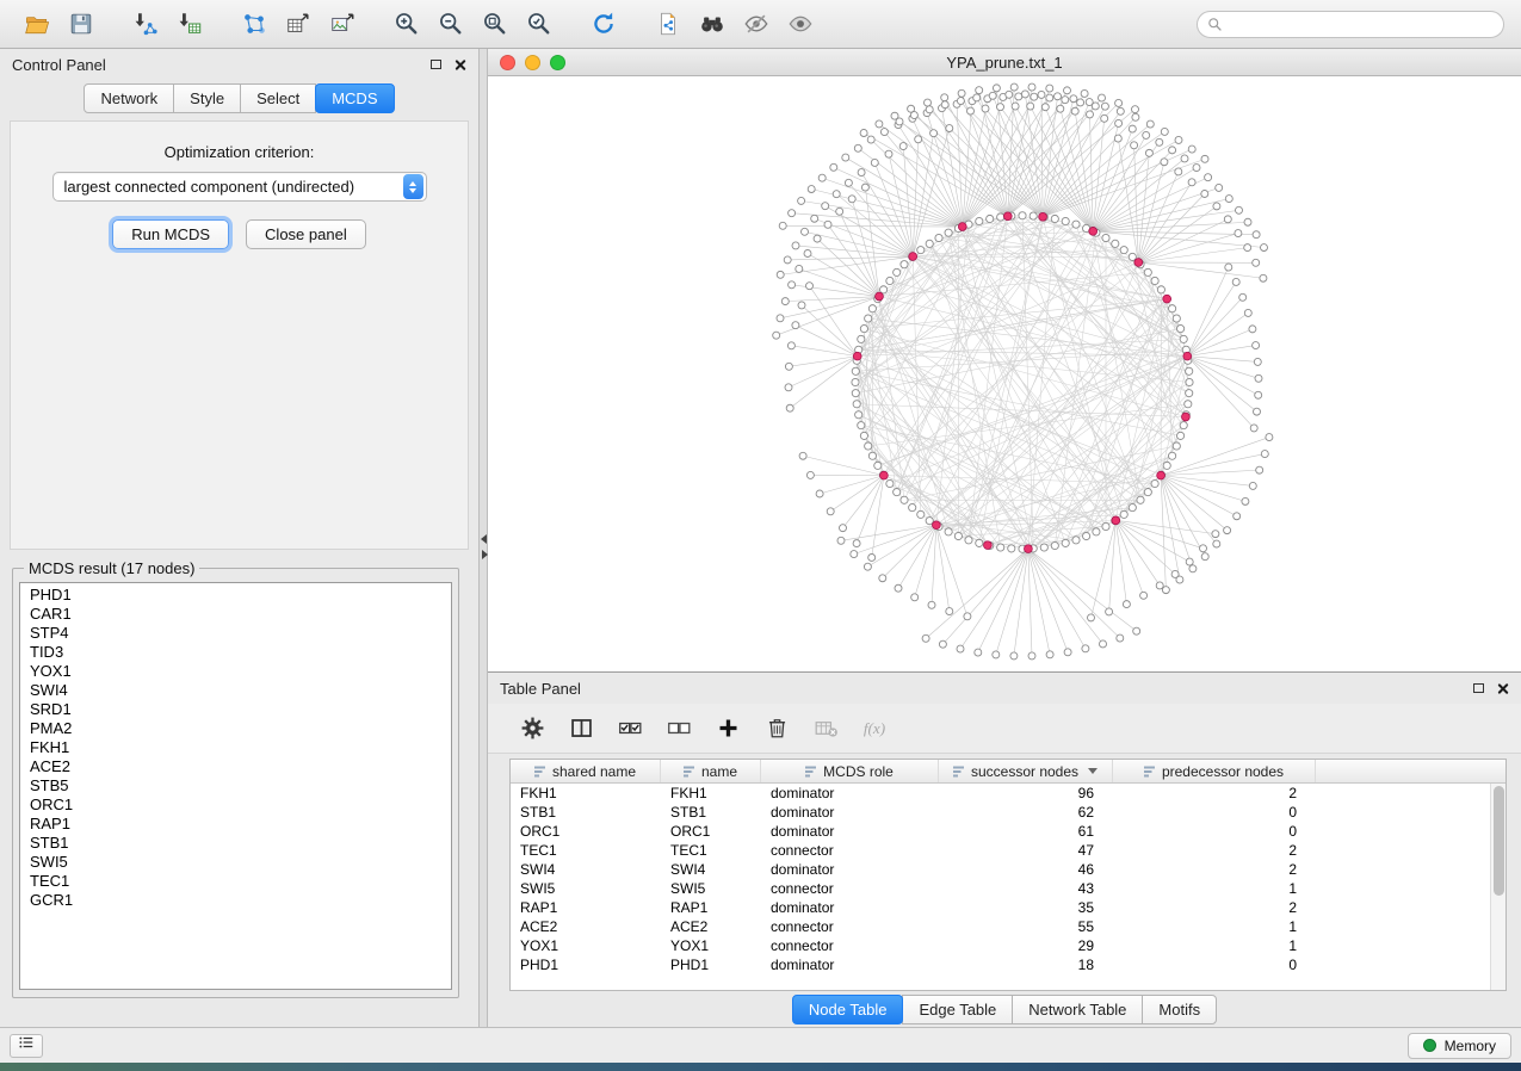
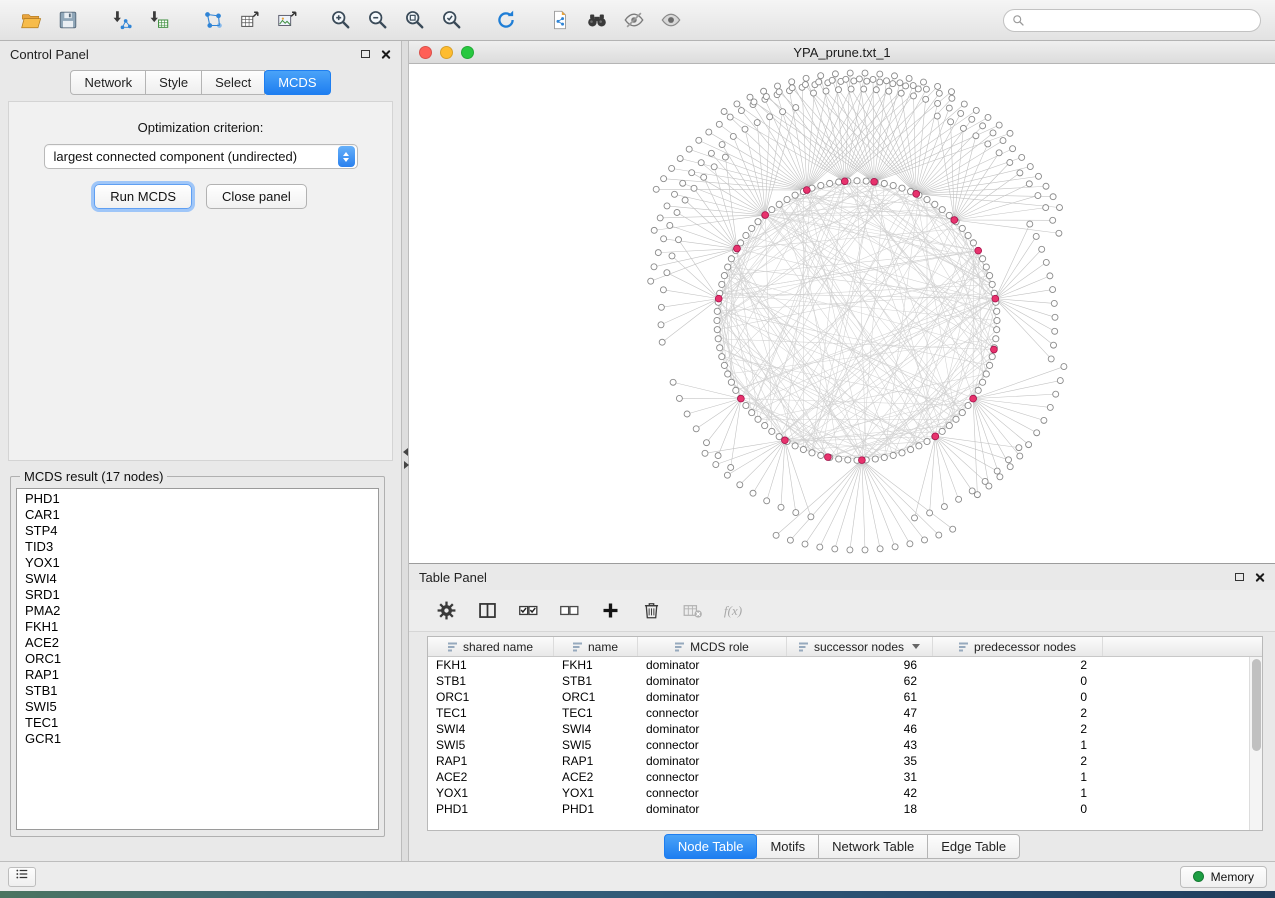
  Control Panel
  Network
  Style
  Select
  MCDS
  Optimization criterion:
  largest connected component (undirected)
  Run MCDS
  Close panel
  MCDS result (17 nodes)
  PHD1
  CAR1
  STP4
  TID3
  YOX1
  SWI4
  SRD1
  PMA2
  FKH1
  ACE2
- STB5
  ORC1
  RAP1
  STB1
  SWI5
  TEC1
  GCR1
  YPA_prune.txt_1
  Table Panel
  f(x)
  shared name
  name
  MCDS role
  successor nodes
  predecessor nodes
  FKH1
  FKH1
  dominator
  96
  2
  STB1
  STB1
  dominator
  62
  0
  ORC1
  ORC1
  dominator
  61
  0
  TEC1
  TEC1
  connector
  47
  2
  SWI4
  SWI4
  dominator
  46
  2
  SWI5
  SWI5
  connector
  43
  1
  RAP1
  RAP1
  dominator
  35
  2
  ACE2
  ACE2
  connector
- 55
+ 31
  1
  YOX1
  YOX1
  connector
- 29
+ 42
  1
  PHD1
  PHD1
  dominator
  18
  0
  Node Table
- Edge Table
+ Motifs
  Network Table
- Motifs
+ Edge Table
  Memory
